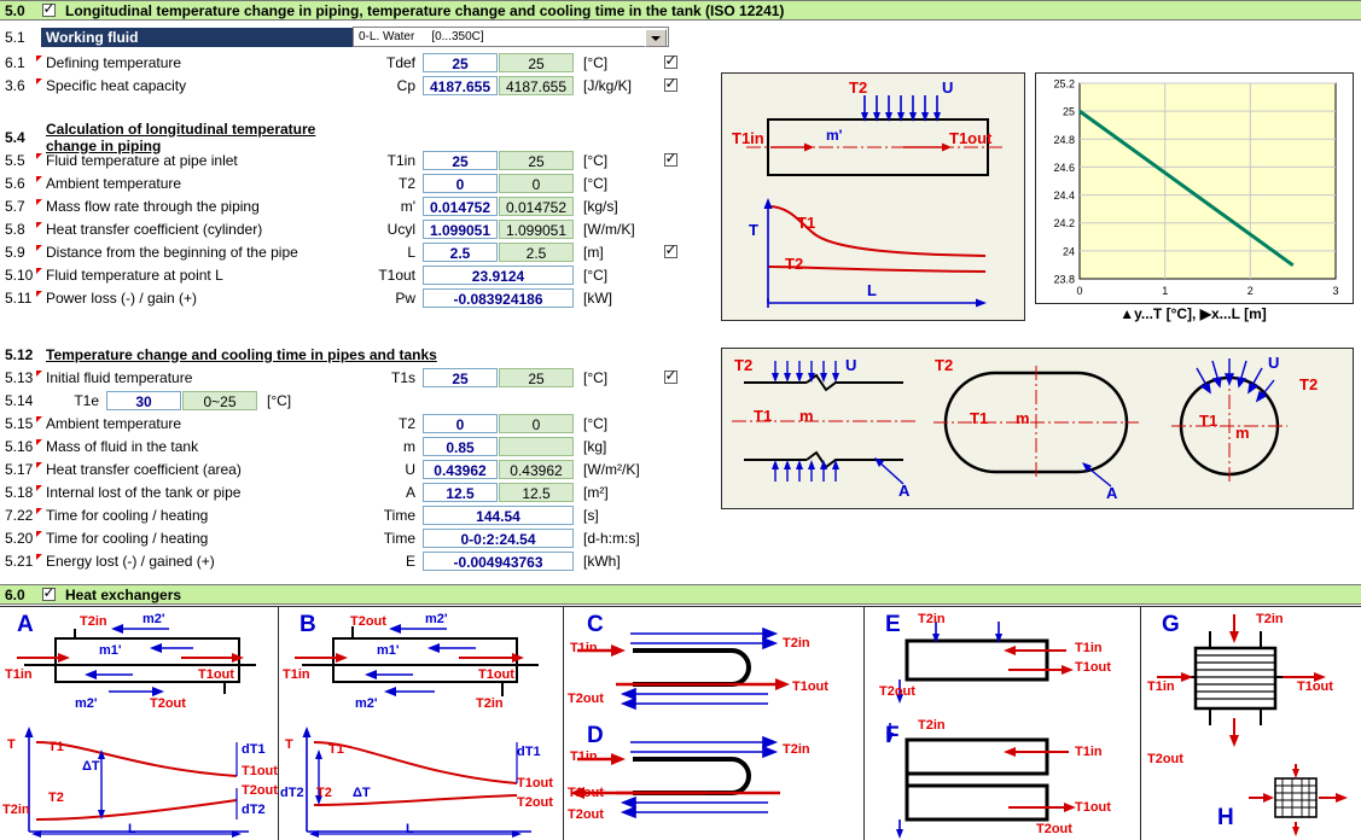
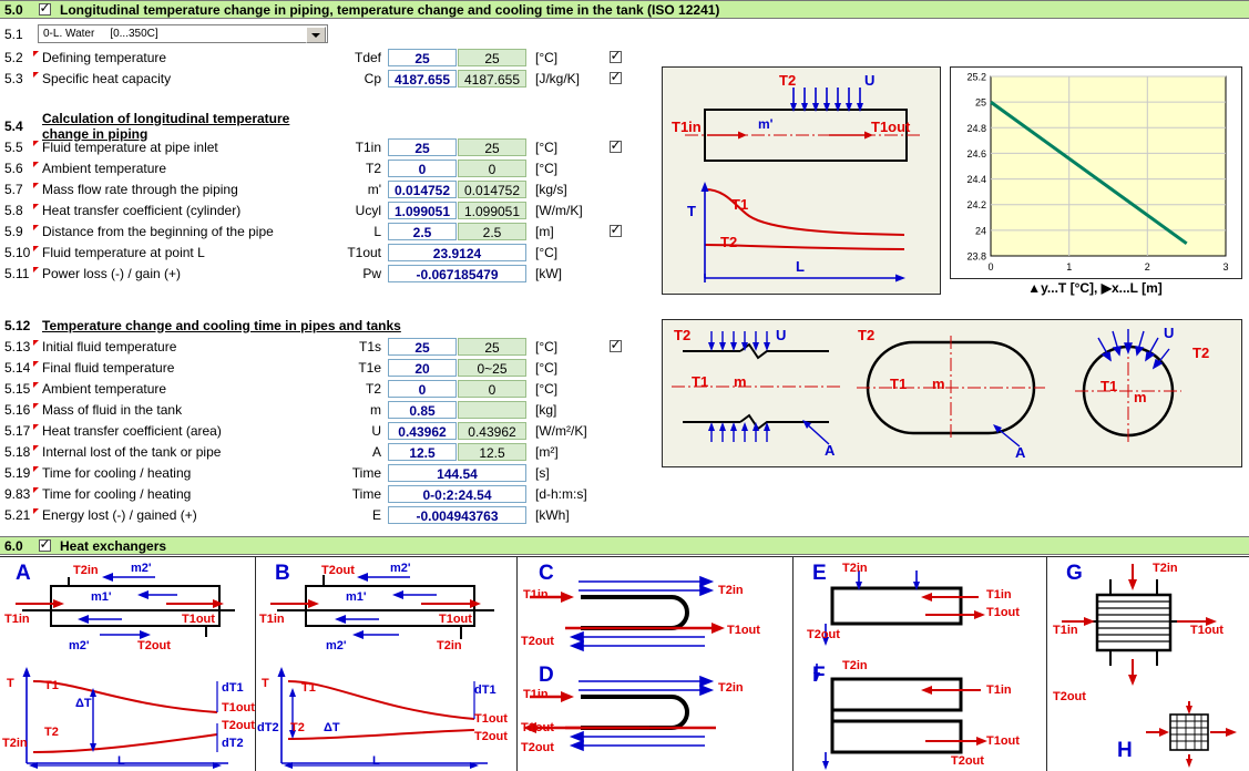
  5.0
  Longitudinal temperature change in piping, temperature change and cooling time in the tank (ISO 12241)
  5.1
- Working fluid
  0-L. Water [0...350C]
- 6.1
+ 5.2
  Defining temperature
  Tdef
  25
  25
  [°C]
- 3.6
+ 5.3
  Specific heat capacity
  Cp
  4187.655
  4187.655
  [J/kg/K]
  5.4
  Calculation of longitudinal temperature change in piping
  5.5
  Fluid temperature at pipe inlet
  T1in
  25
  25
  [°C]
  5.6
  Ambient temperature
  T2
  0
  0
  [°C]
  5.7
  Mass flow rate through the piping
  m'
  0.014752
  0.014752
  [kg/s]
  5.8
  Heat transfer coefficient (cylinder)
  Ucyl
  1.099051
  1.099051
  [W/m/K]
  5.9
  Distance from the beginning of the pipe
  L
  2.5
  2.5
  [m]
  5.10
  Fluid temperature at point L
  T1out
  23.9124
  [°C]
  5.11
  Power loss (-) / gain (+)
  Pw
- -0.083924186
+ -0.067185479
  [kW]
  5.12
  Temperature change and cooling time in pipes and tanks
  5.13
  Initial fluid temperature
  T1s
  25
  25
  [°C]
  5.14
+ Final fluid temperature
  T1e
- 30
+ 20
  0~25
  [°C]
  5.15
  Ambient temperature
  T2
  0
  0
  [°C]
  5.16
  Mass of fluid in the tank
  m
  0.85
  [kg]
  5.17
  Heat transfer coefficient (area)
  U
  0.43962
  0.43962
  [W/m²/K]
  5.18
  Internal lost of the tank or pipe
  A
  12.5
  12.5
  [m²]
- 7.22
+ 5.19
  Time for cooling / heating
  Time
  144.54
  [s]
- 5.20
+ 9.83
  Time for cooling / heating
  Time
  0-0:2:24.54
  [d-h:m:s]
  5.21
  Energy lost (-) / gained (+)
  E
  -0.004943763
  [kWh]
  6.0
  Heat exchangers
  T2
  U
  T1in
  m'
  T1out
  T1
  T2
  T
  L
  25.2
  25
  24.8
  24.6
  24.4
  24.2
  24
  23.8
  0
  1
  2
  3
  ▲y...T [°C], ▶x...L [m]
  T2
  U
  T1
  m
  A
  T2
  T1
  m
  A
  U
  T2
  T1
  m
  A
  T2in
  m2'
  T1in
  m1'
  T1out
  m2'
  T2out
  T
  T1
  ΔT
  dT1
  T1out
  T2out
  T2in
  T2
  dT2
  L
  B
  T2out
  m2'
  T1in
  m1'
  T1out
  m2'
  T2in
  T
  T1
  dT1
  T1out
  T2out
  dT2
  T2
  ΔT
  L
  C
  T1in
  T2in
  T1out
  T2out
  D
  T1in
  T2in
  T1out
  T2out
  E
  T2in
  T1in
  T1out
  T2out
  T2in
  T1in
  T1out
  T2out
  G
  T2in
  T1in
  T1out
  T2out
  H
